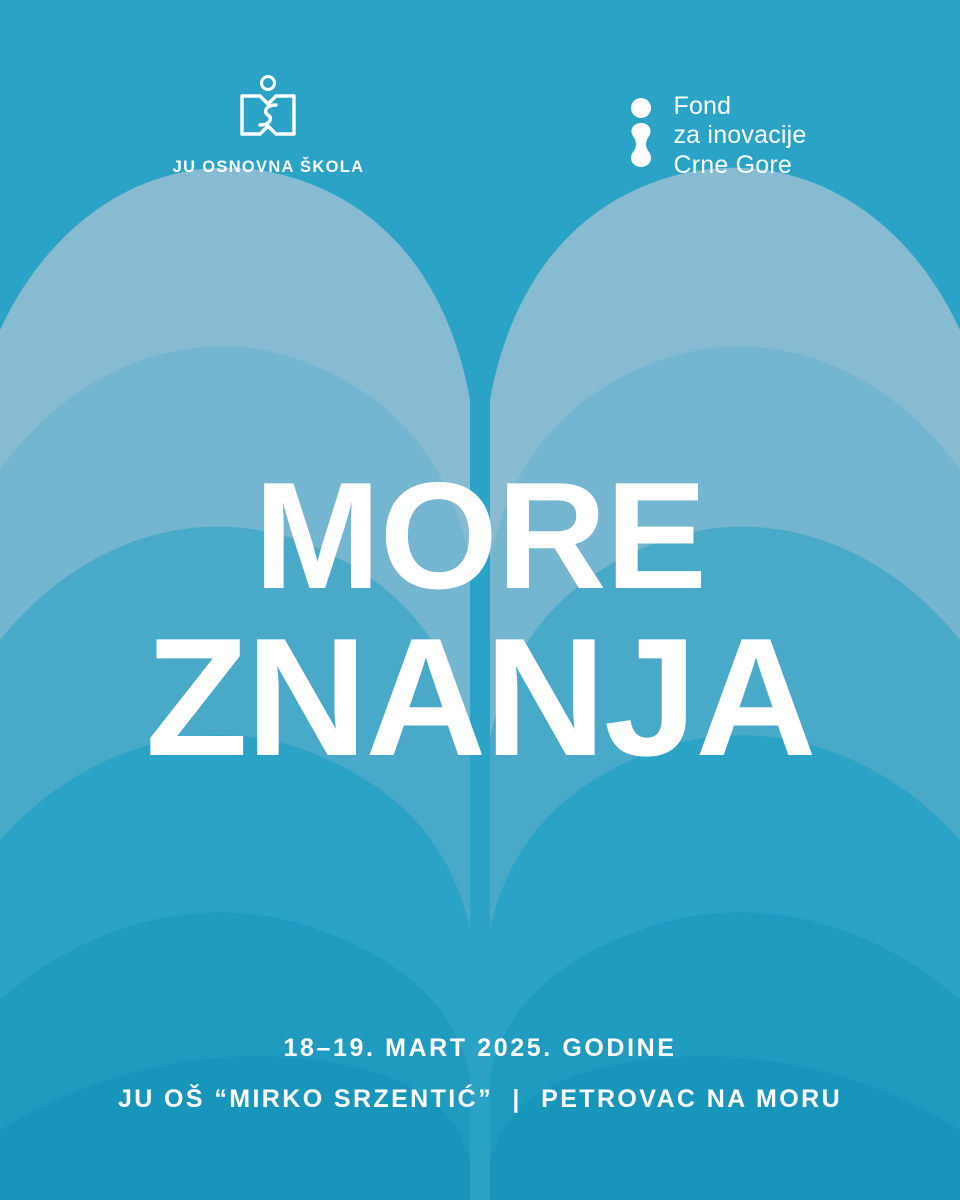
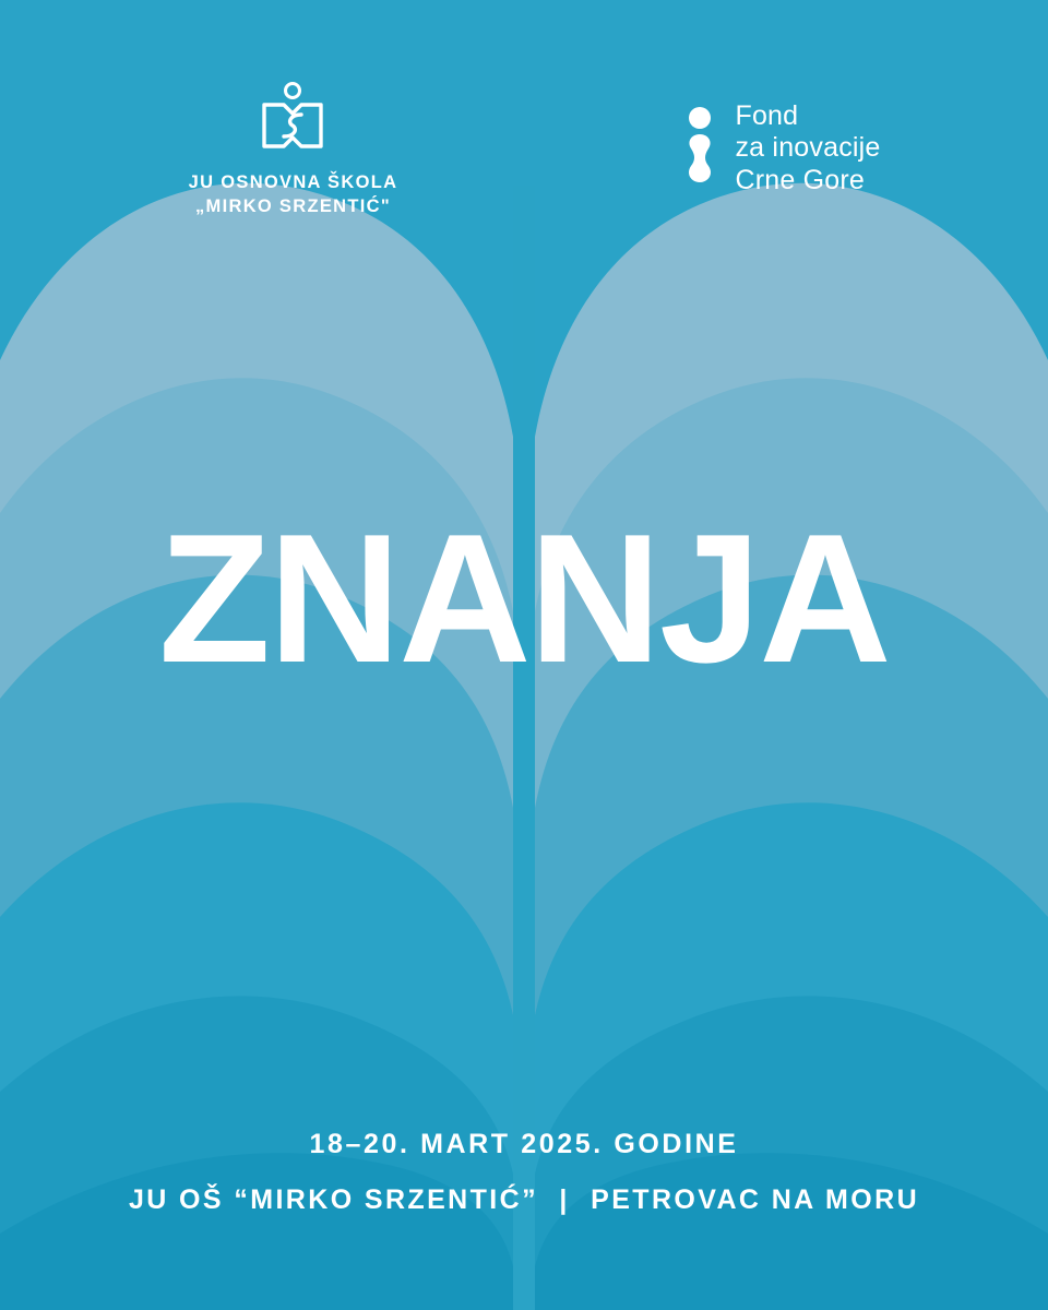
  JU OSNOVNA ŠKOLA
+ „MIRKO SRZENTIĆ"
  Fond
  za inovacije
  Crne Gore
- MORE
  ZNANJA
- 18–19. MART 2025. GODINE
+ 18–20. MART 2025. GODINE
  JU OŠ “MIRKO SRZENTIĆ” | PETROVAC NA MORU
